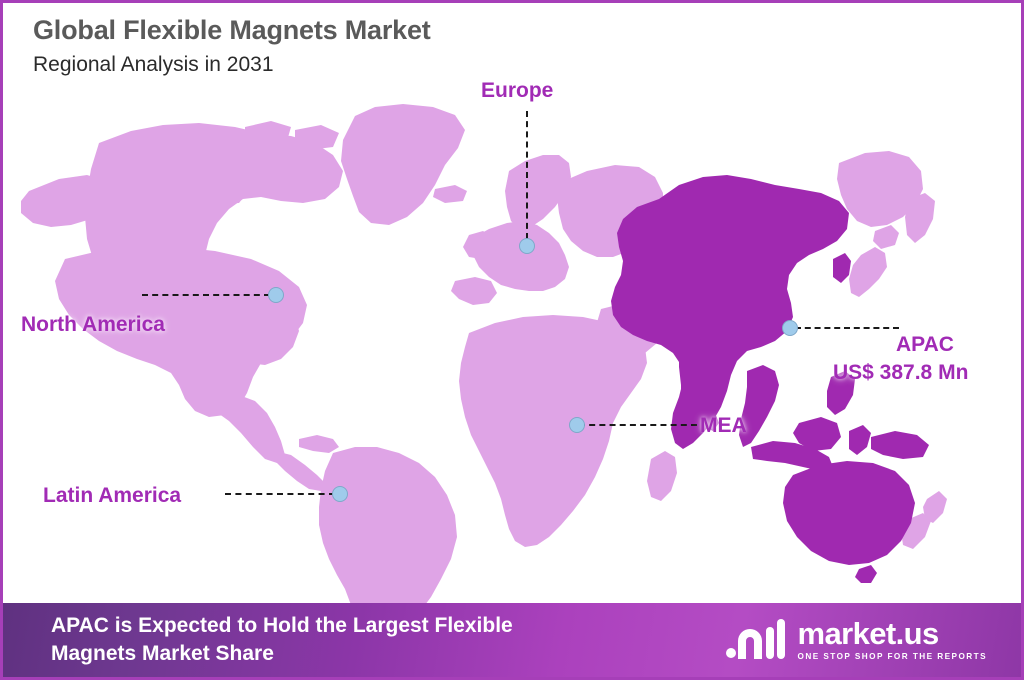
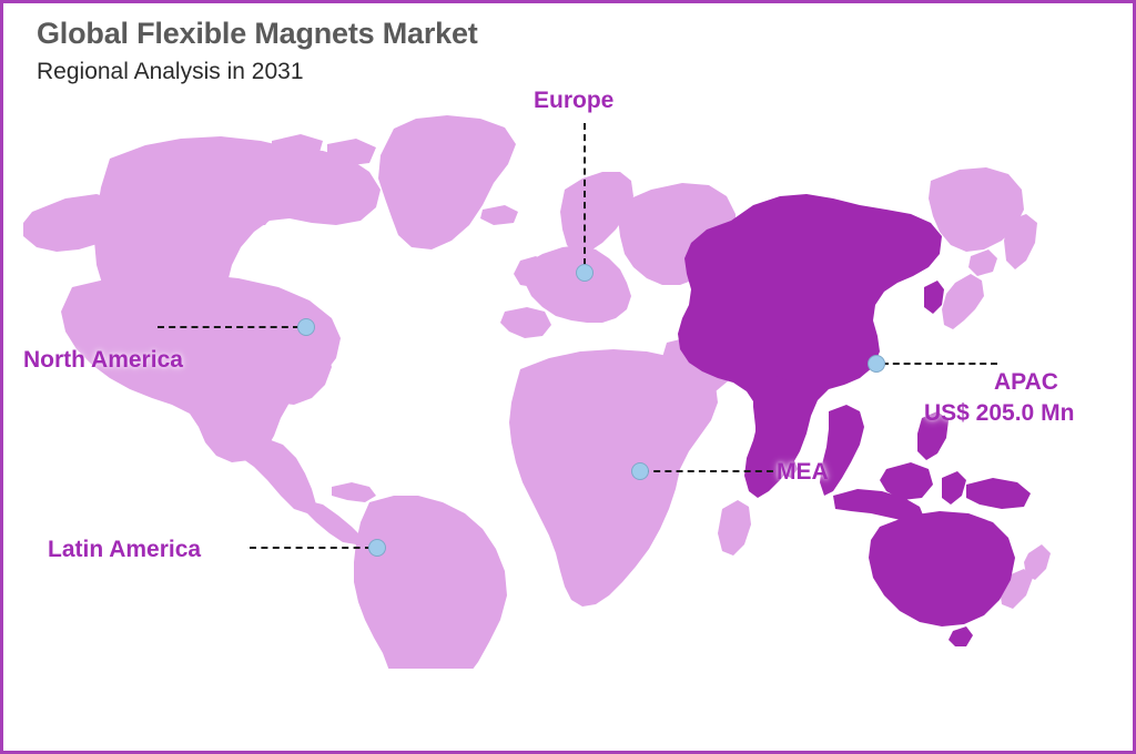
  Global Flexible Magnets Market
  Regional Analysis in 2031
  North America
  Latin America
  Europe
  MEA
  APAC
- US$ 387.8 Mn
+ US$ 205.0 Mn
- APAC is Expected to Hold the Largest Flexible
- Magnets Market Share
- market.us
- ONE STOP SHOP FOR THE REPORTS
